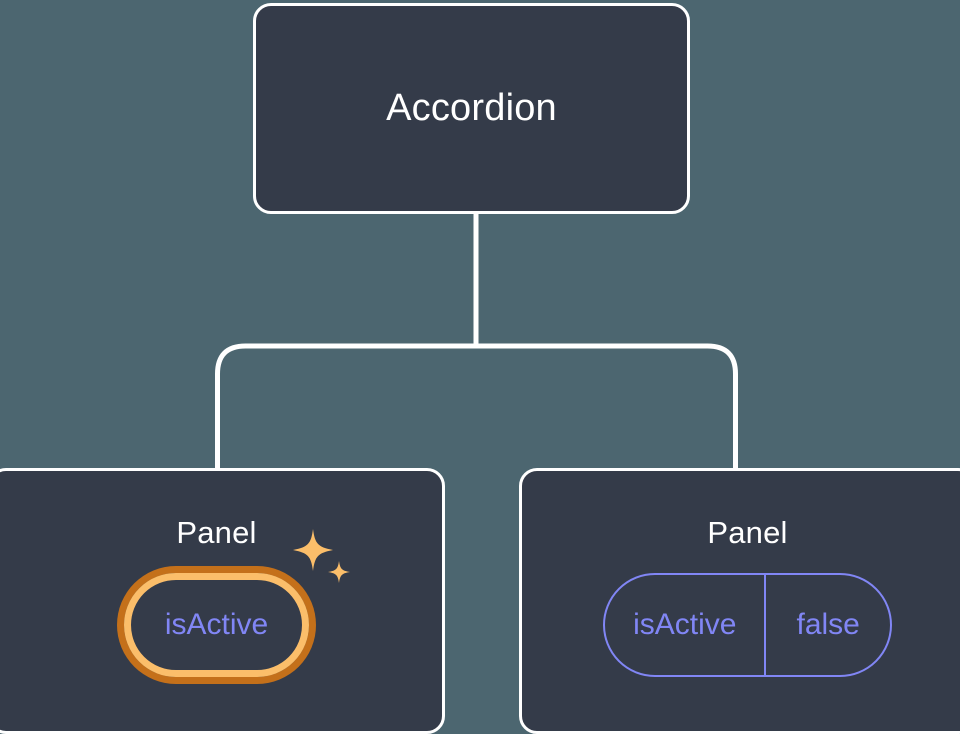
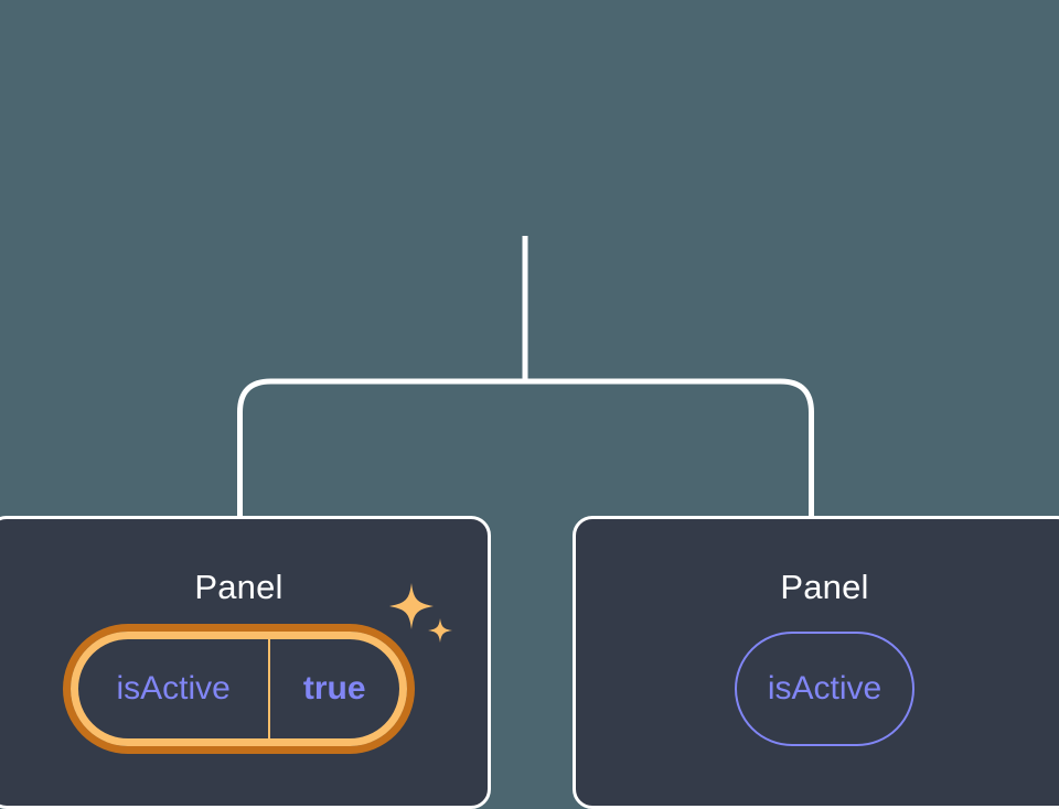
- Accordion
  Panel
  isActive
+ true
  Panel
  isActive
- false
